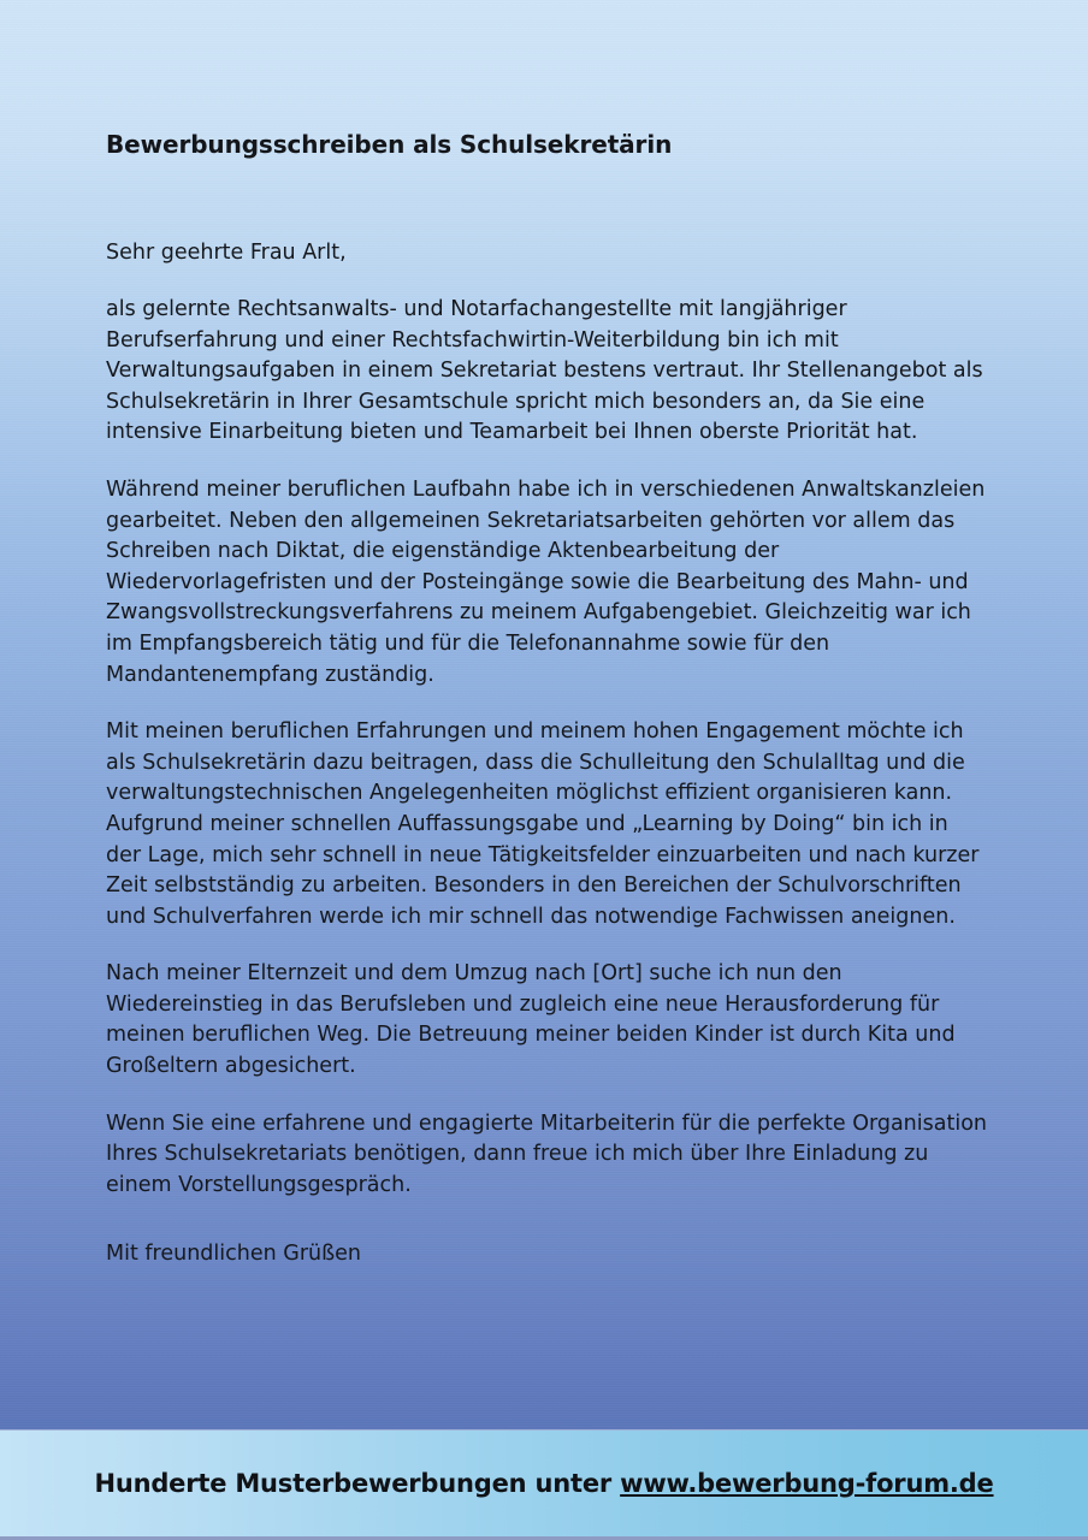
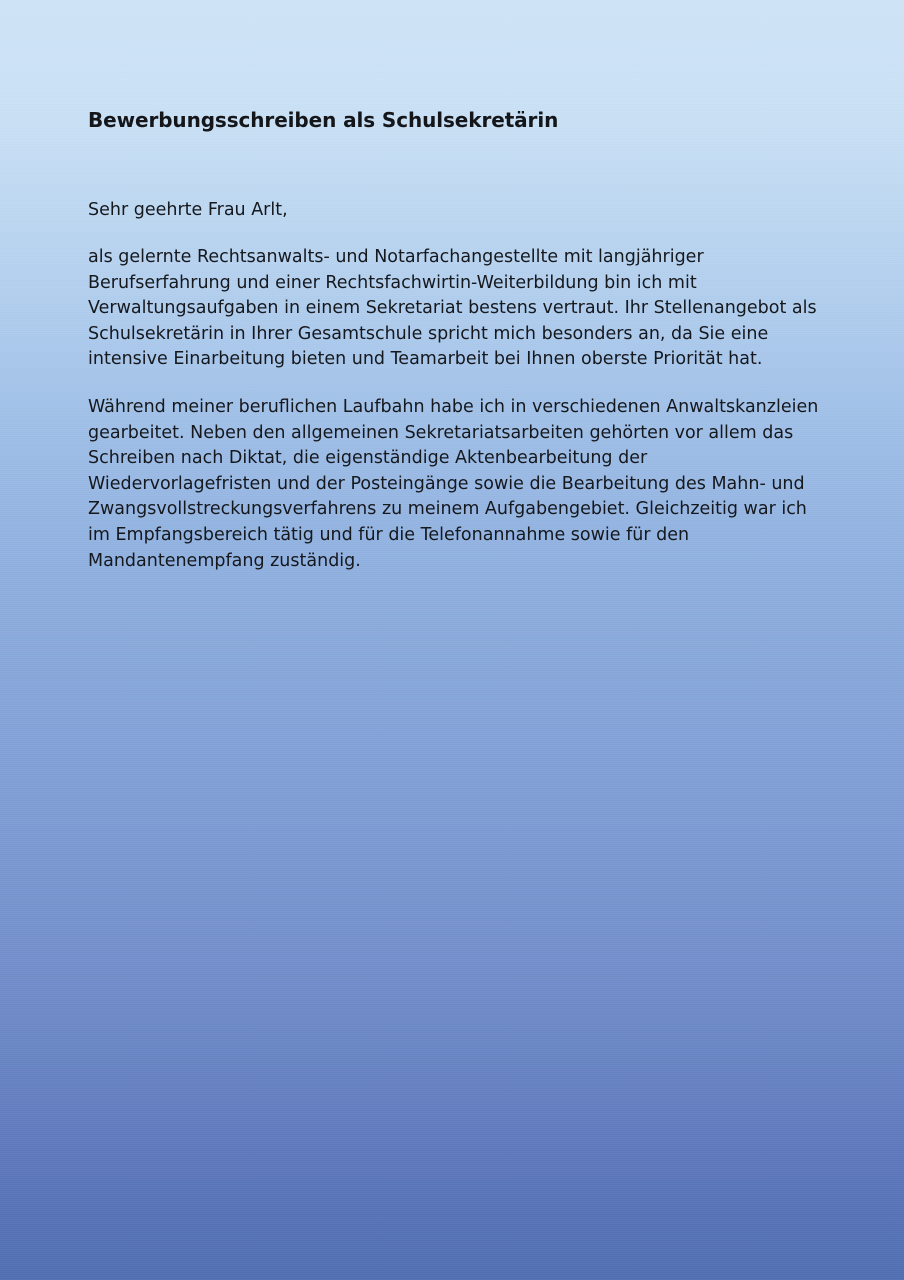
  Bewerbungsschreiben als Schulsekretärin
  Sehr geehrte Frau Arlt,
  als gelernte Rechtsanwalts- und Notarfachangestellte mit langjähriger Berufserfahrung und einer Rechtsfachwirtin-Weiterbildung bin ich mit Verwaltungsaufgaben in einem Sekretariat bestens vertraut. Ihr Stellenangebot als Schulsekretärin in Ihrer Gesamtschule spricht mich besonders an, da Sie eine intensive Einarbeitung bieten und Teamarbeit bei Ihnen oberste Priorität hat.
  Während meiner beruflichen Laufbahn habe ich in verschiedenen Anwaltskanzleien gearbeitet. Neben den allgemeinen Sekretariatsarbeiten gehörten vor allem das Schreiben nach Diktat, die eigenständige Aktenbearbeitung der Wiedervorlagefristen und der Posteingänge sowie die Bearbeitung des Mahn- und Zwangsvollstreckungsverfahrens zu meinem Aufgabengebiet. Gleichzeitig war ich im Empfangsbereich tätig und für die Telefonannahme sowie für den Mandantenempfang zuständig.
- Mit meinen beruflichen Erfahrungen und meinem hohen Engagement möchte ich als Schulsekretärin dazu beitragen, dass die Schulleitung den Schulalltag und die verwaltungstechnischen Angelegenheiten möglichst effizient organisieren kann. Aufgrund meiner schnellen Auffassungsgabe und „Learning by Doing“ bin ich in der Lage, mich sehr schnell in neue Tätigkeitsfelder einzuarbeiten und nach kurzer Zeit selbstständig zu arbeiten. Besonders in den Bereichen der Schulvorschriften und Schulverfahren werde ich mir schnell das notwendige Fachwissen aneignen.
- Nach meiner Elternzeit und dem Umzug nach [Ort] suche ich nun den Wiedereinstieg in das Berufsleben und zugleich eine neue Herausforderung für meinen beruflichen Weg. Die Betreuung meiner beiden Kinder ist durch Kita und Großeltern abgesichert.
- Wenn Sie eine erfahrene und engagierte Mitarbeiterin für die perfekte Organisation Ihres Schulsekretariats benötigen, dann freue ich mich über Ihre Einladung zu einem Vorstellungsgespräch.
- Mit freundlichen Grüßen
- Hunderte Musterbewerbungen unter www.bewerbung-forum.de
